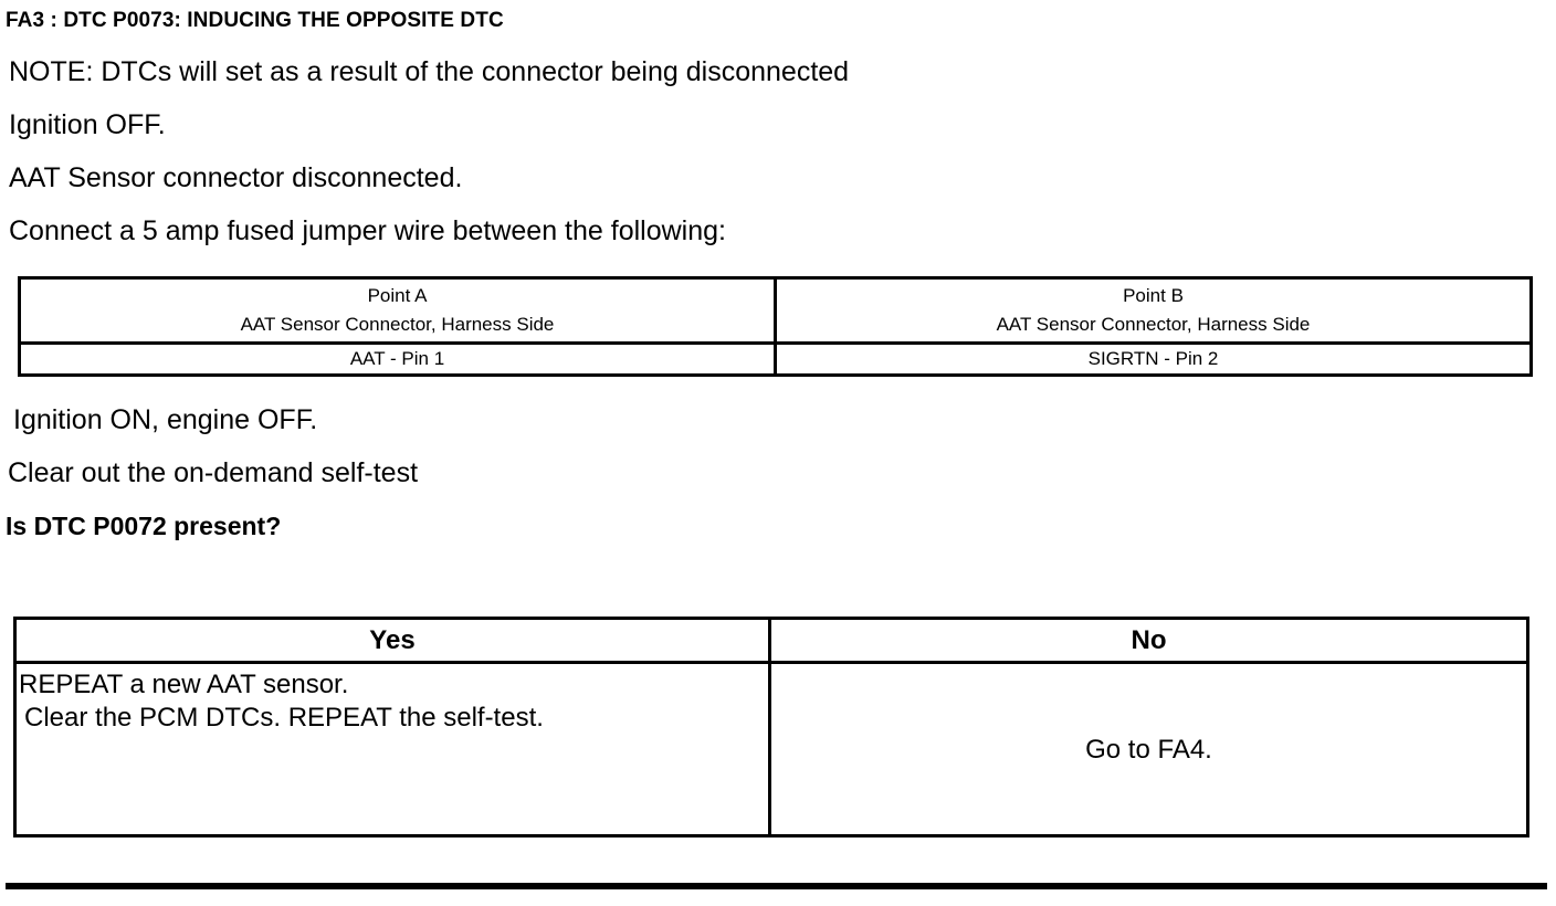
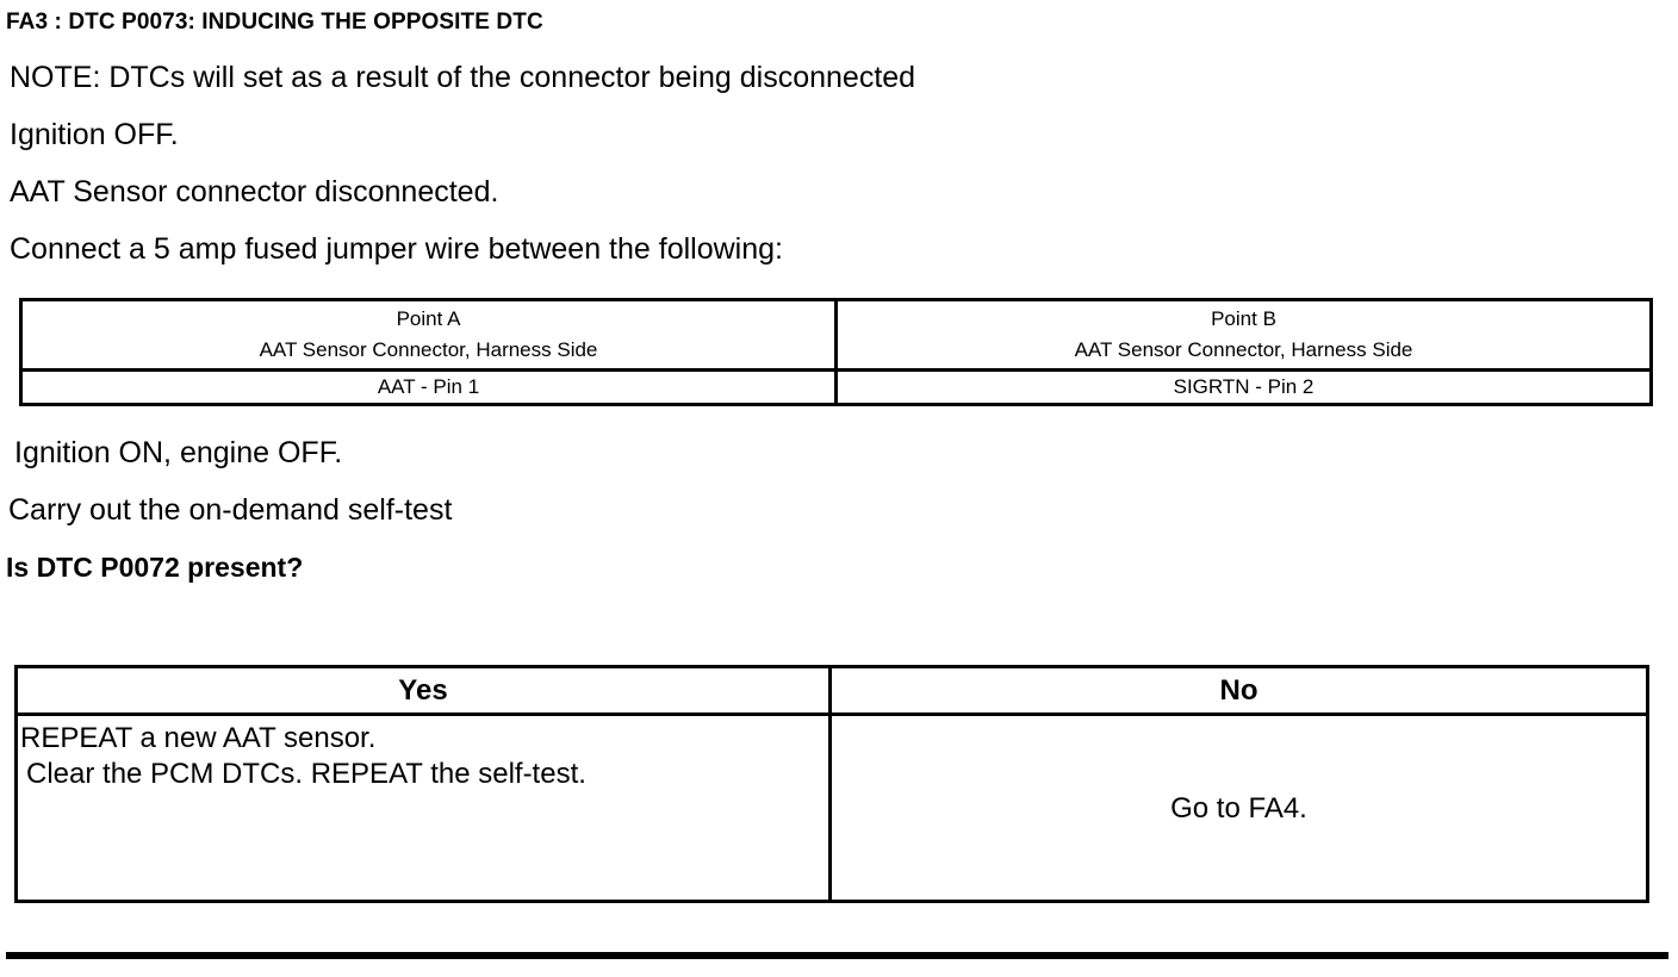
  FA3 : DTC P0073: INDUCING THE OPPOSITE DTC
  NOTE: DTCs will set as a result of the connector being disconnected
  Ignition OFF.
  AAT Sensor connector disconnected.
  Connect a 5 amp fused jumper wire between the following:
  Point A AAT Sensor Connector, Harness Side	Point B AAT Sensor Connector, Harness Side
  AAT - Pin 1	SIGRTN - Pin 2
  Ignition ON, engine OFF.
- Clear out the on-demand self-test
+ Carry out the on-demand self-test
  Is DTC P0072 present?
  Yes	No
  REPEAT a new AAT sensor. Clear the PCM DTCs. REPEAT the self-test.	Go to FA4.
